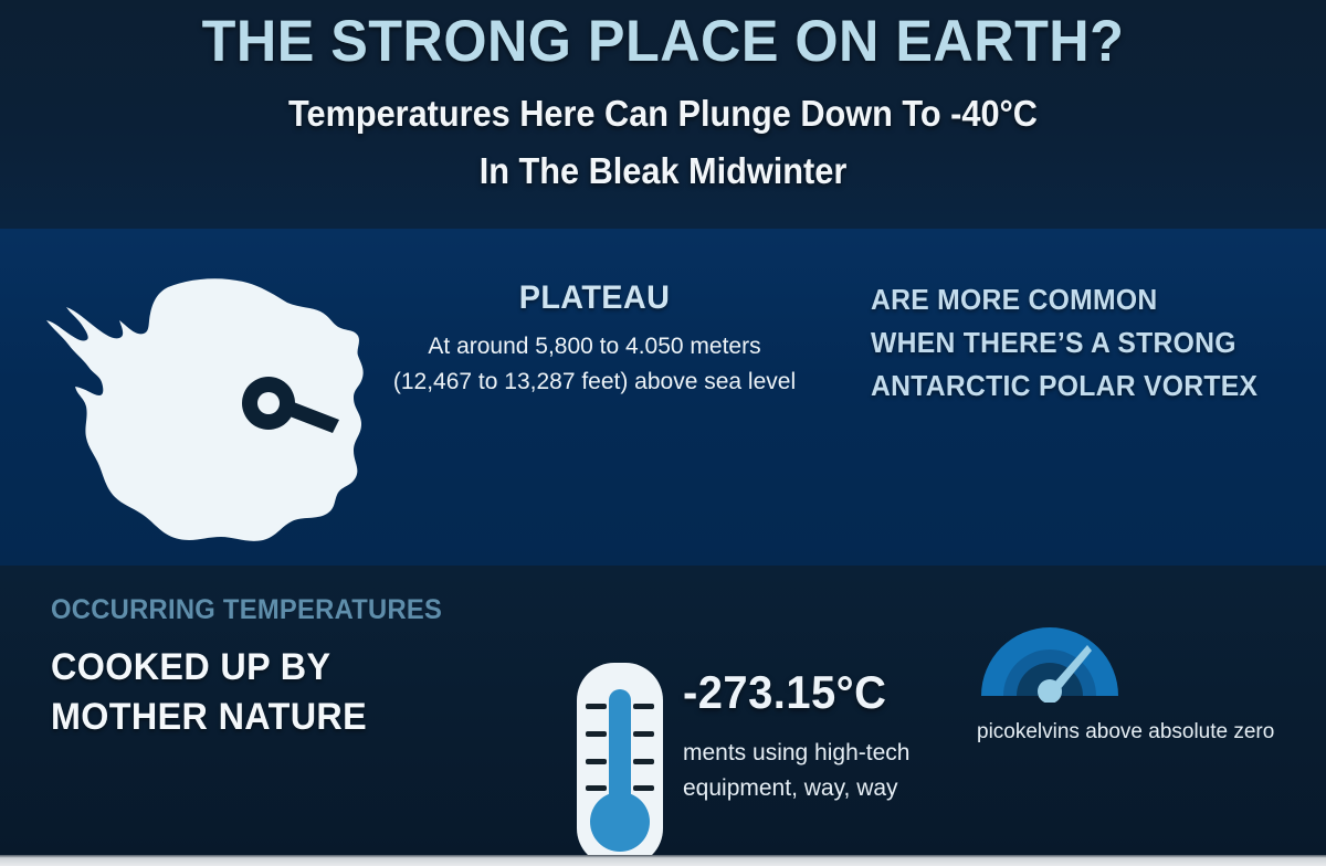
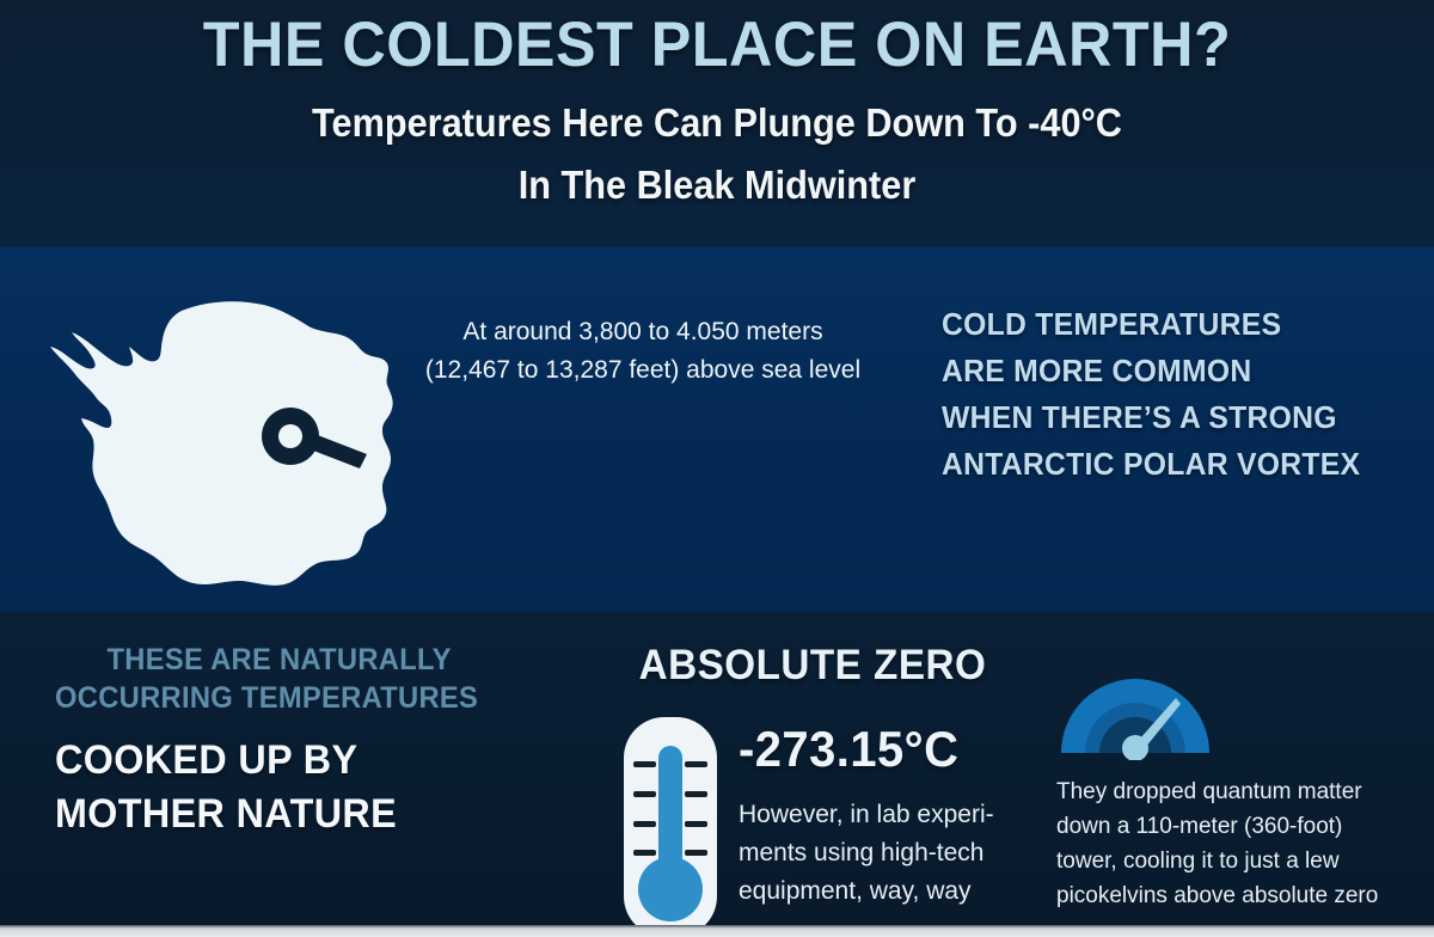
- THE STRONG PLACE ON EARTH?
+ THE COLDEST PLACE ON EARTH?
  Temperatures Here Can Plunge Down To -40°C
  In The Bleak Midwinter
- PLATEAU
- At around 5,800 to 4.050 meters (12,467 to 13,287 feet) above sea level
+ At around 3,800 to 4.050 meters (12,467 to 13,287 feet) above sea level
+ COLD TEMPERATURES
  ARE MORE COMMON
  WHEN THERE’S A STRONG
  ANTARCTIC POLAR VORTEX
+ THESE ARE NATURALLY
  OCCURRING TEMPERATURES
  COOKED UP BY
  MOTHER NATURE
+ ABSOLUTE ZERO
  -273.15°C
+ However, in lab experi-
  ments using high-tech
  equipment, way, way
+ They dropped quantum matter
+ down a 110-meter (360-foot)
+ tower, cooling it to just a lew
  picokelvins above absolute zero
